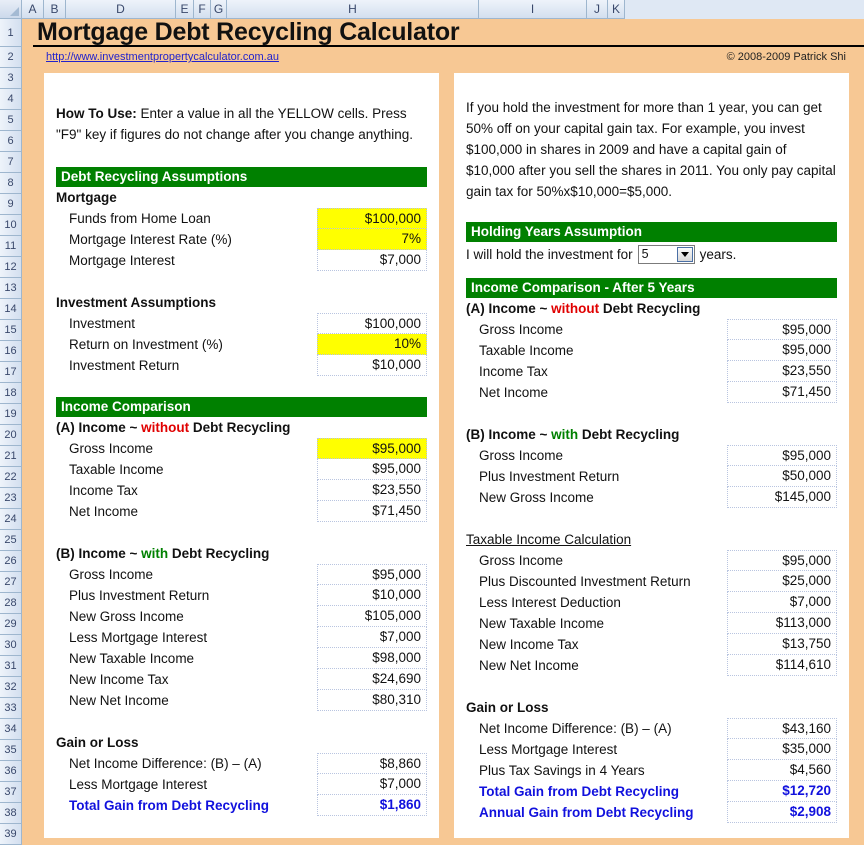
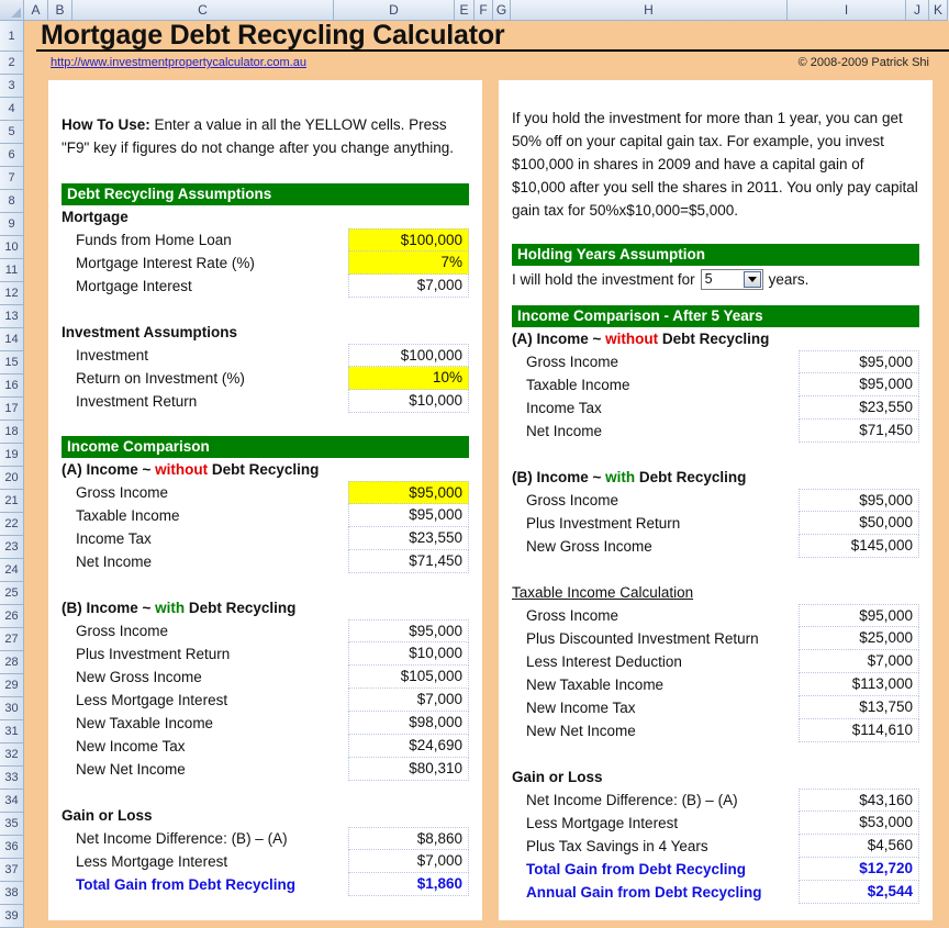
  A
  B
+ C
  D
  E
  F
  G
  H
  I
  J
  K
  1
  2
  3
  4
  5
  6
  7
  8
  9
  10
  11
  12
  13
  14
  15
  16
  17
  18
  19
  20
  21
  22
  23
  24
  25
  26
  27
  28
  29
  30
  31
  32
  33
  34
  35
  36
  37
  38
  39
  Mortgage Debt Recycling Calculator
  http://www.investmentpropertycalculator.com.au
  © 2008-2009 Patrick Shi
  How To Use: Enter a value in all the YELLOW cells. Press "F9" key if figures do not change after you change anything.
  Debt Recycling Assumptions
  Mortgage
  Funds from Home Loan
  $100,000
  Mortgage Interest Rate (%)
  7%
  Mortgage Interest
  $7,000
  Investment Assumptions
  Investment
  $100,000
  Return on Investment (%)
  10%
  Investment Return
  $10,000
  Income Comparison
  (A) Income ~ without Debt Recycling
  Gross Income
  $95,000
  Taxable Income
  $95,000
  Income Tax
  $23,550
  Net Income
  $71,450
  (B) Income ~ with Debt Recycling
  Gross Income
  $95,000
  Plus Investment Return
  $10,000
  New Gross Income
  $105,000
  Less Mortgage Interest
  $7,000
  New Taxable Income
  $98,000
  New Income Tax
  $24,690
  New Net Income
  $80,310
  Gain or Loss
  Net Income Difference: (B) – (A)
  $8,860
  Less Mortgage Interest
  $7,000
  Total Gain from Debt Recycling
  $1,860
  If you hold the investment for more than 1 year, you can get 50% off on your capital gain tax. For example, you invest $100,000 in shares in 2009 and have a capital gain of $10,000 after you sell the shares in 2011. You only pay capital gain tax for 50%x$10,000=$5,000.
  Holding Years Assumption
  I will hold the investment for
  5
  years.
  Income Comparison - After 5 Years
  (A) Income ~ without Debt Recycling
  Gross Income
  $95,000
  Taxable Income
  $95,000
  Income Tax
  $23,550
  Net Income
  $71,450
  (B) Income ~ with Debt Recycling
  Gross Income
  $95,000
  Plus Investment Return
  $50,000
  New Gross Income
  $145,000
  Taxable Income Calculation
  Gross Income
  $95,000
  Plus Discounted Investment Return
  $25,000
  Less Interest Deduction
  $7,000
  New Taxable Income
  $113,000
  New Income Tax
  $13,750
  New Net Income
  $114,610
  Gain or Loss
  Net Income Difference: (B) – (A)
  $43,160
  Less Mortgage Interest
- $35,000
+ $53,000
  Plus Tax Savings in 4 Years
  $4,560
  Total Gain from Debt Recycling
  $12,720
  Annual Gain from Debt Recycling
- $2,908
+ $2,544
